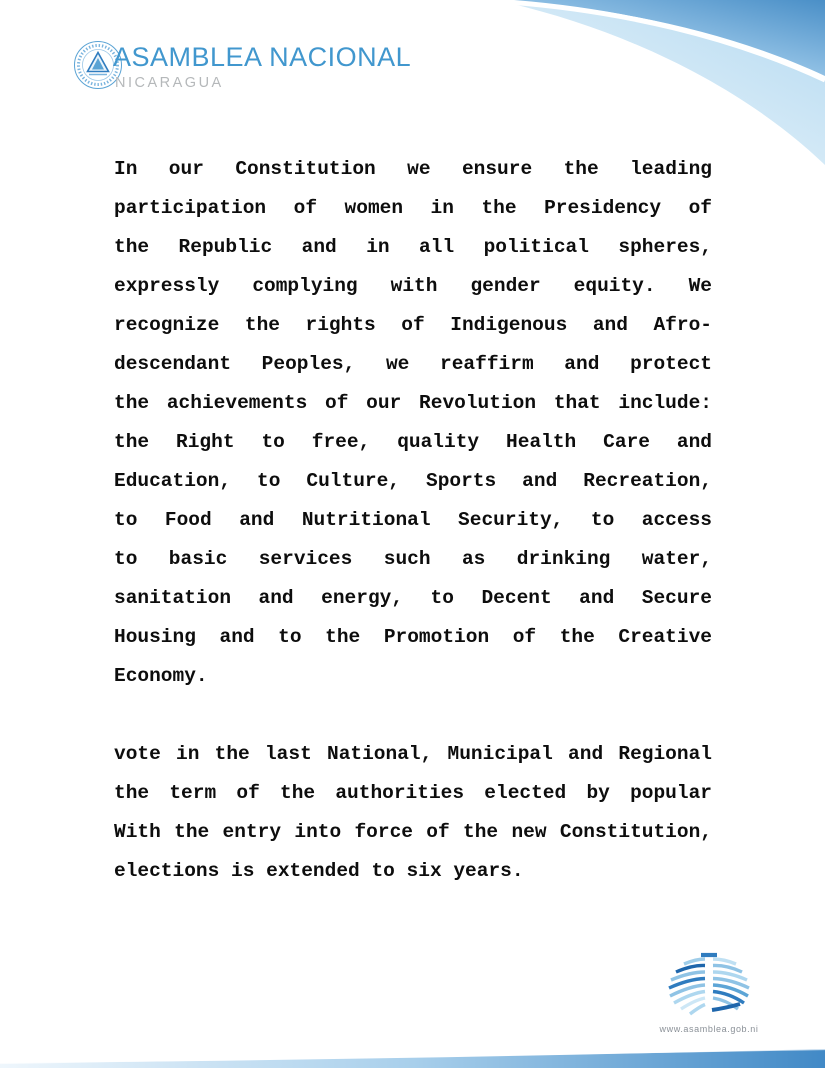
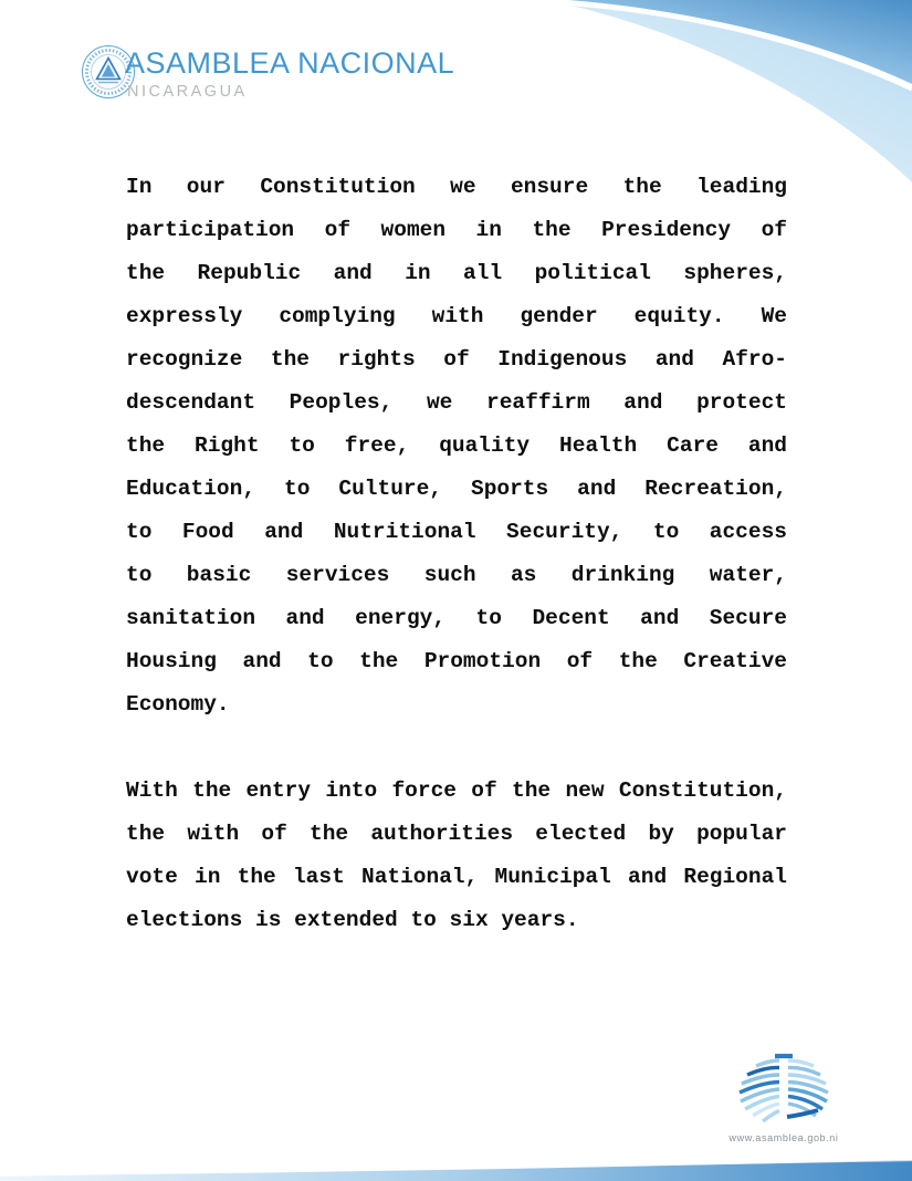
  ASAMBLEA NACIONAL
  NICARAGUA
  In our Constitution we ensure the leading
  participation of women in the Presidency of
  the Republic and in all political spheres,
  expressly complying with gender equity. We
  recognize the rights of Indigenous and Afro-
  descendant Peoples, we reaffirm and protect
- the achievements of our Revolution that include:
  the Right to free, quality Health Care and
  Education, to Culture, Sports and Recreation,
  to Food and Nutritional Security, to access
  to basic services such as drinking water,
  sanitation and energy, to Decent and Secure
  Housing and to the Promotion of the Creative
  Economy.
- vote in the last National, Municipal and Regional
+ With the entry into force of the new Constitution,
- the term of the authorities elected by popular
+ the with of the authorities elected by popular
- With the entry into force of the new Constitution,
+ vote in the last National, Municipal and Regional
  elections is extended to six years.
  www.asamblea.gob.ni
